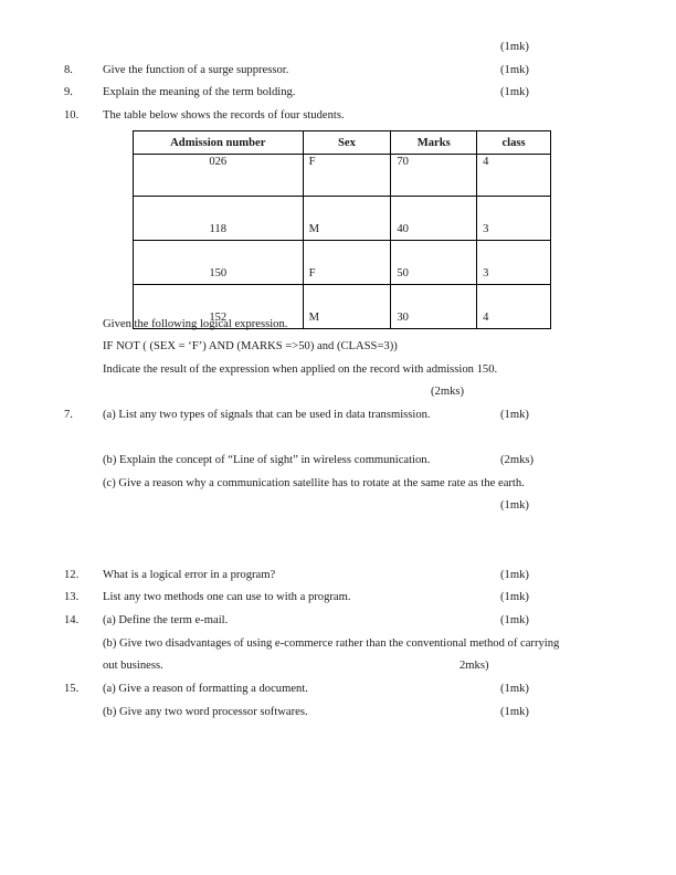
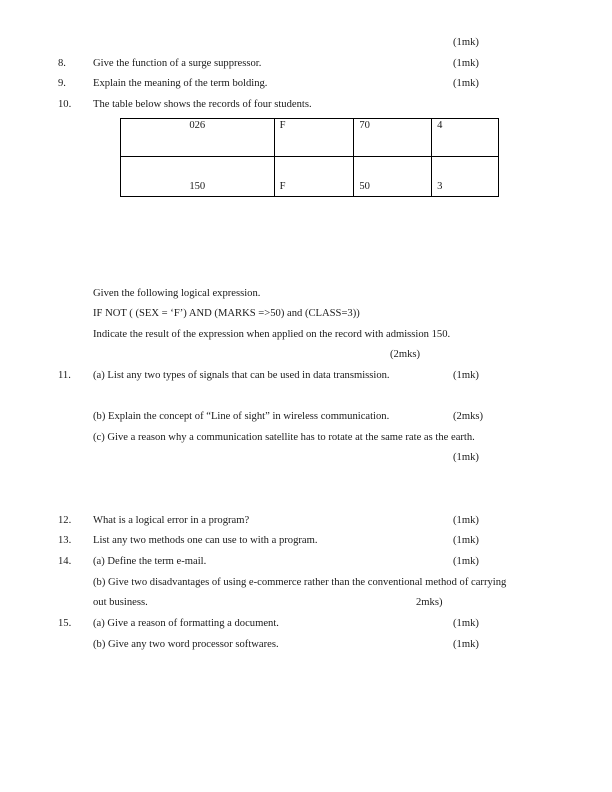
  (1mk)
  8.
  Give the function of a surge suppressor.
  (1mk)
  9.
  Explain the meaning of the term bolding.
  (1mk)
  10.
  The table below shows the records of four students.
- Admission number	Sex	Marks	class
  026	F	70	4
- 118	M	40	3
  150	F	50	3
- 152	M	30	4
  Given the following logical expression.
  IF NOT ( (SEX = ‘F’) AND (MARKS =>50) and (CLASS=3))
  Indicate the result of the expression when applied on the record with admission 150.
  (2mks)
- 7.
+ 11.
  (a) List any two types of signals that can be used in data transmission.
  (1mk)
  (b) Explain the concept of “Line of sight” in wireless communication.
  (2mks)
  (c) Give a reason why a communication satellite has to rotate at the same rate as the earth.
  (1mk)
  12.
  What is a logical error in a program?
  (1mk)
  13.
  List any two methods one can use to with a program.
  (1mk)
  14.
  (a) Define the term e-mail.
  (1mk)
  (b) Give two disadvantages of using e-commerce rather than the conventional method of carrying
  out business.
  2mks)
  15.
  (a) Give a reason of formatting a document.
  (1mk)
  (b) Give any two word processor softwares.
  (1mk)
